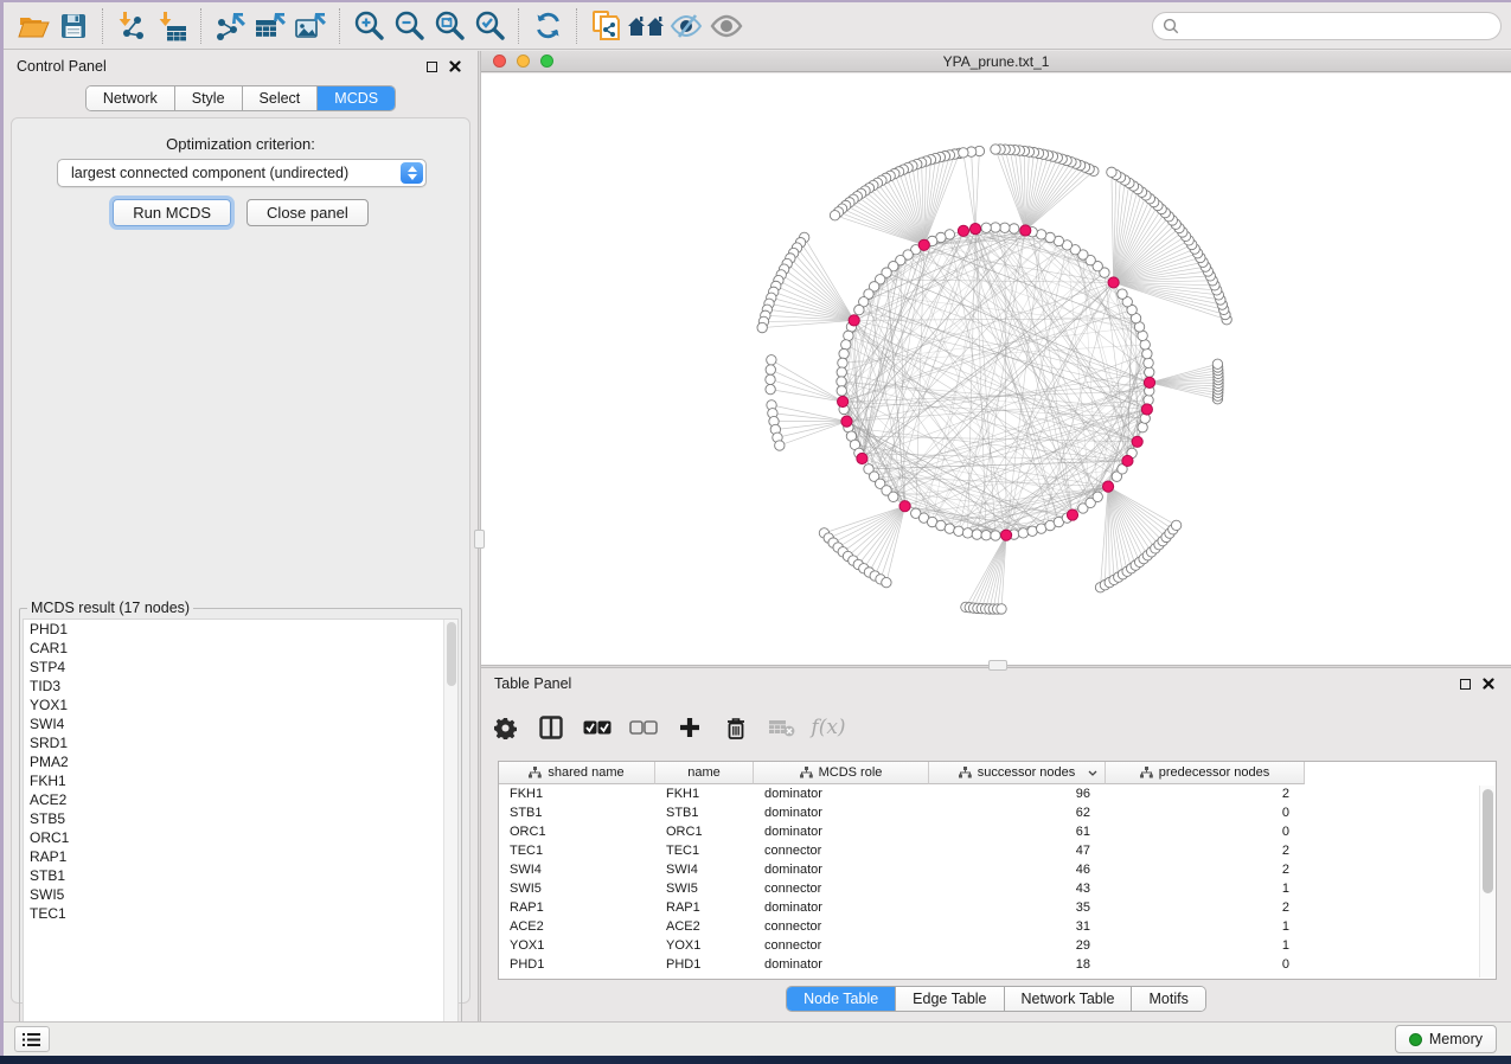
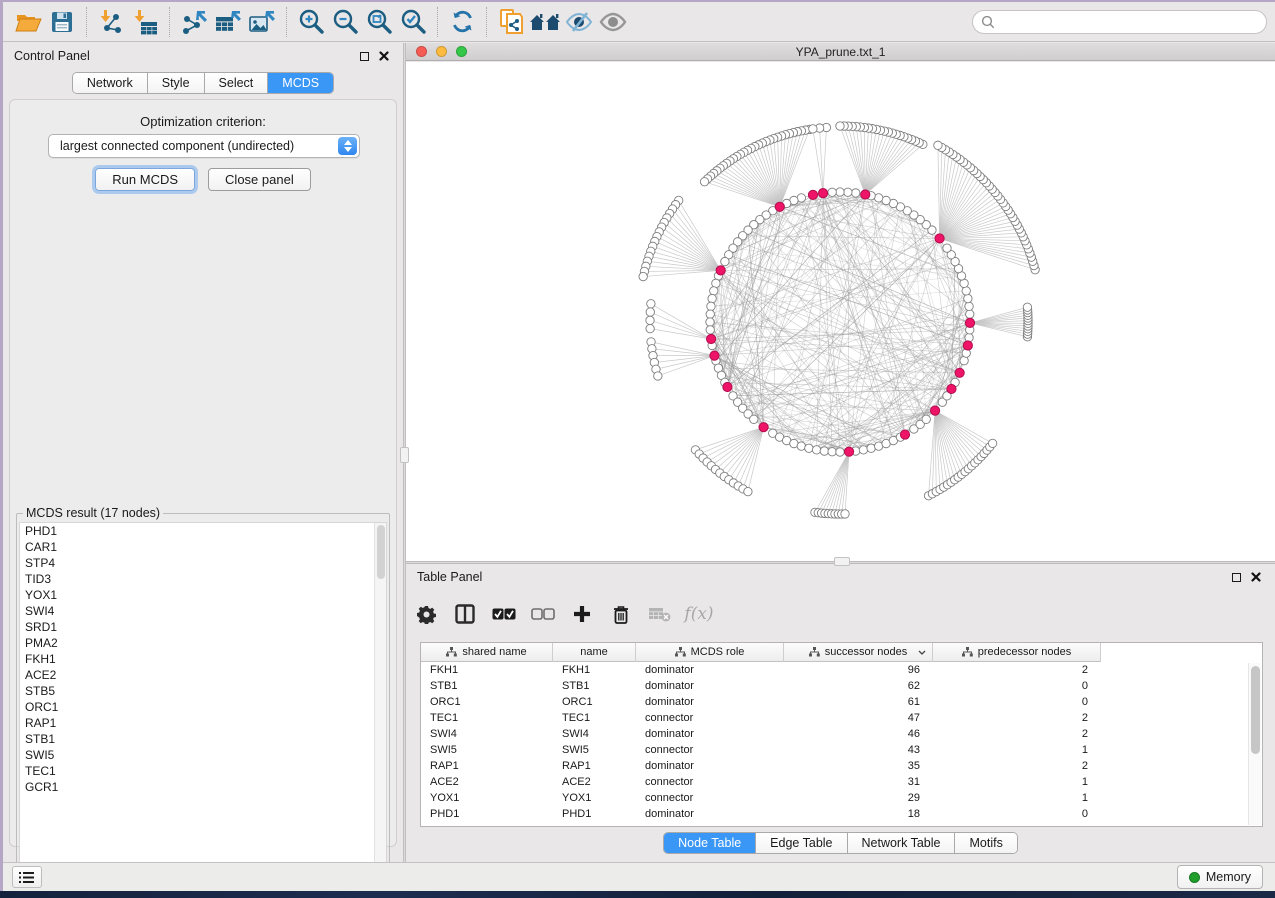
  Control Panel
  Network
  Style
  Select
  MCDS
  Optimization criterion:
  largest connected component (undirected)
  Run MCDS
  Close panel
  MCDS result (17 nodes)
  PHD1
  CAR1
  STP4
  TID3
  YOX1
  SWI4
  SRD1
  PMA2
  FKH1
  ACE2
  STB5
  ORC1
  RAP1
  STB1
  SWI5
  TEC1
+ GCR1
  YPA_prune.txt_1
  Table Panel
  f(x)
  shared name
  name
  MCDS role
  successor nodes
  predecessor nodes
  FKH1
  FKH1
  dominator
  96
  2
  STB1
  STB1
  dominator
  62
  0
  ORC1
  ORC1
  dominator
  61
  0
  TEC1
  TEC1
  connector
  47
  2
  SWI4
  SWI4
  dominator
  46
  2
  SWI5
  SWI5
  connector
  43
  1
  RAP1
  RAP1
  dominator
  35
  2
  ACE2
  ACE2
  connector
  31
  1
  YOX1
  YOX1
  connector
  29
  1
  PHD1
  PHD1
  dominator
  18
  0
  Node Table
  Edge Table
  Network Table
  Motifs
  Memory
